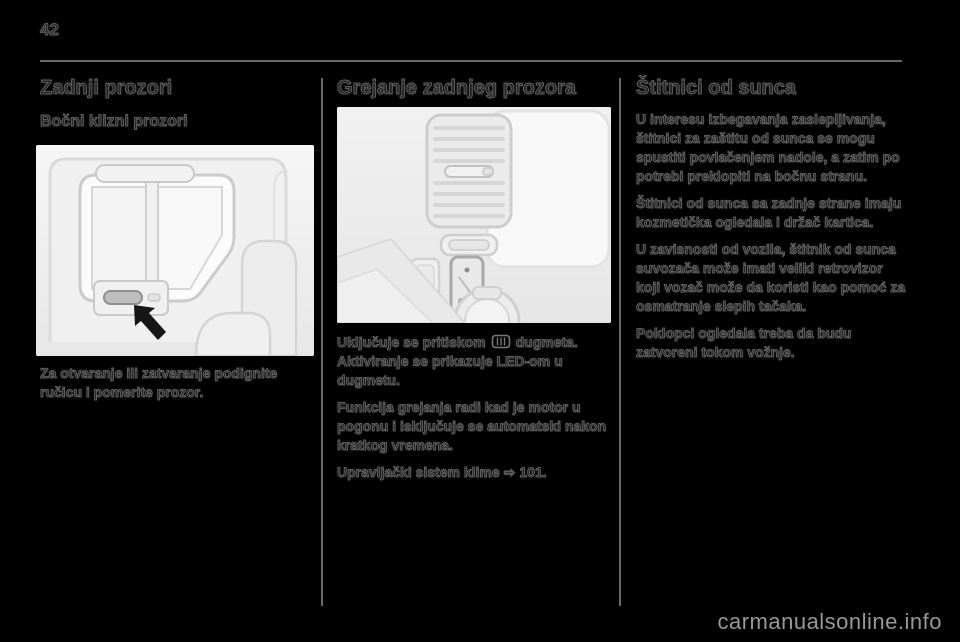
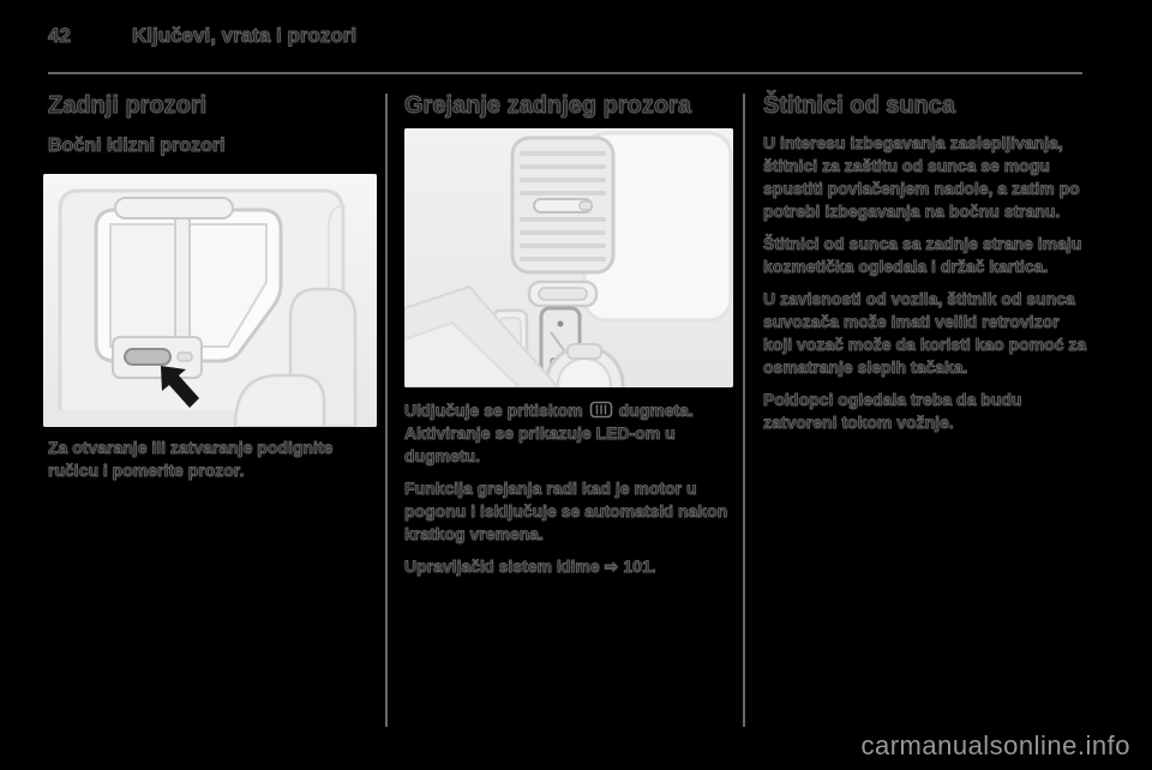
  42
+ Ključevi, vrata i prozori
  Zadnji prozori
  Bočni klizni prozori
  Za otvaranje ili zatvaranje podignite ručicu i pomerite prozor.
  Grejanje zadnjeg prozora
  Uključuje se pritiskom dugmeta. Aktiviranje se prikazuje LED-om u dugmetu.
  Funkcija grejanja radi kad je motor u pogonu i isključuje se automatski nakon kratkog vremena.
  Upravljački sistem klime ⇨ 101.
  Štitnici od sunca
- U interesu izbegavanja zaslepljivanja, štitnici za zaštitu od sunca se mogu spustiti povlačenjem nadole, a zatim po potrebi preklopiti na bočnu stranu.
+ U interesu izbegavanja zaslepljivanja, štitnici za zaštitu od sunca se mogu spustiti povlačenjem nadole, a zatim po potrebi izbegavanja na bočnu stranu.
  Štitnici od sunca sa zadnje strane imaju kozmetička ogledala i držač kartica.
  U zavisnosti od vozila, štitnik od sunca suvozača može imati veliki retrovizor koji vozač može da koristi kao pomoć za osmatranje slepih tačaka.
  Poklopci ogledala treba da budu zatvoreni tokom vožnje.
  carmanualsonline.info
